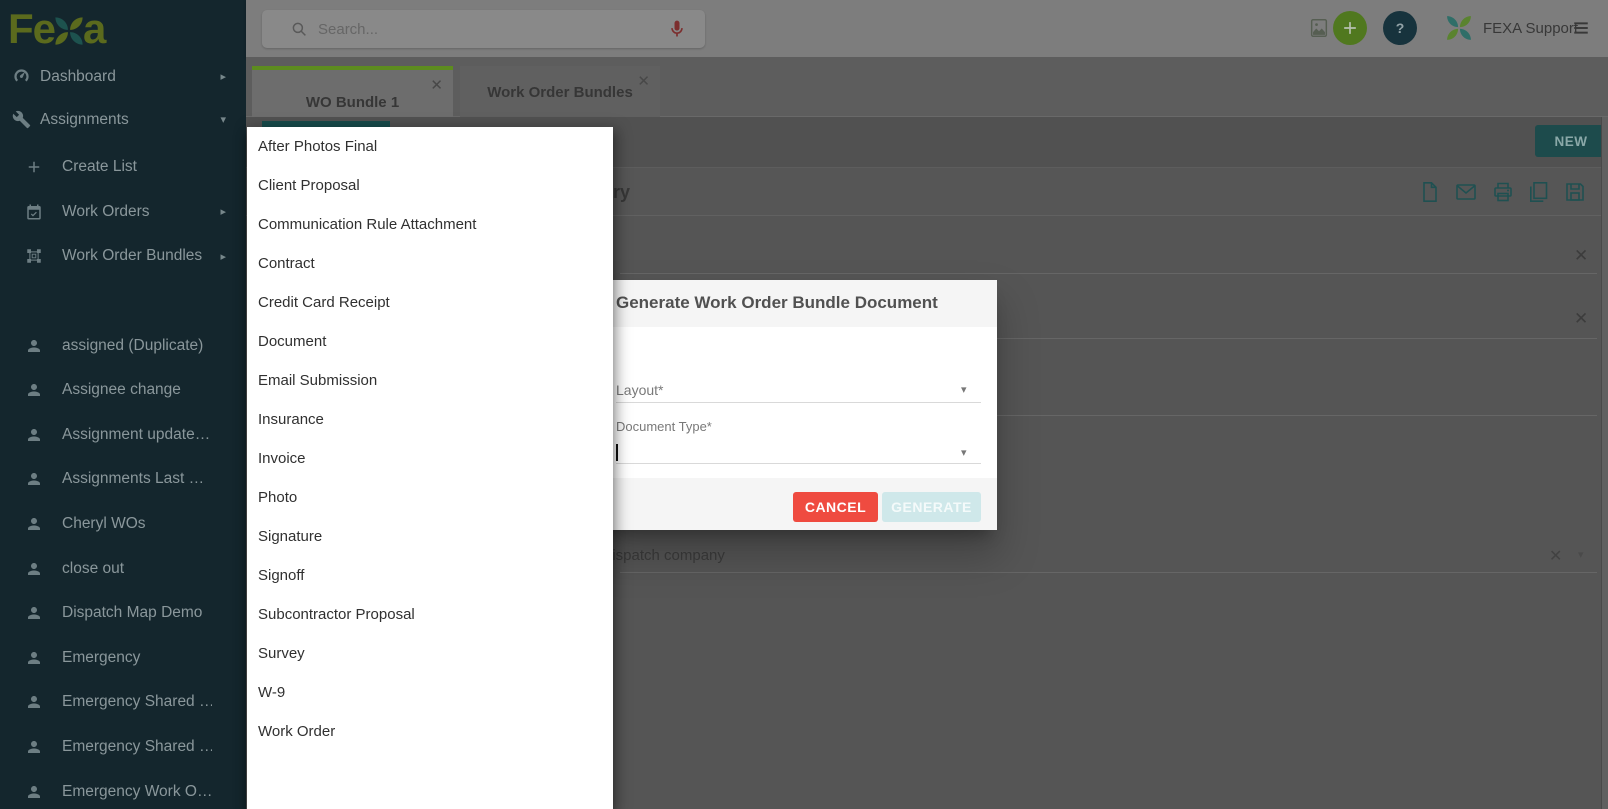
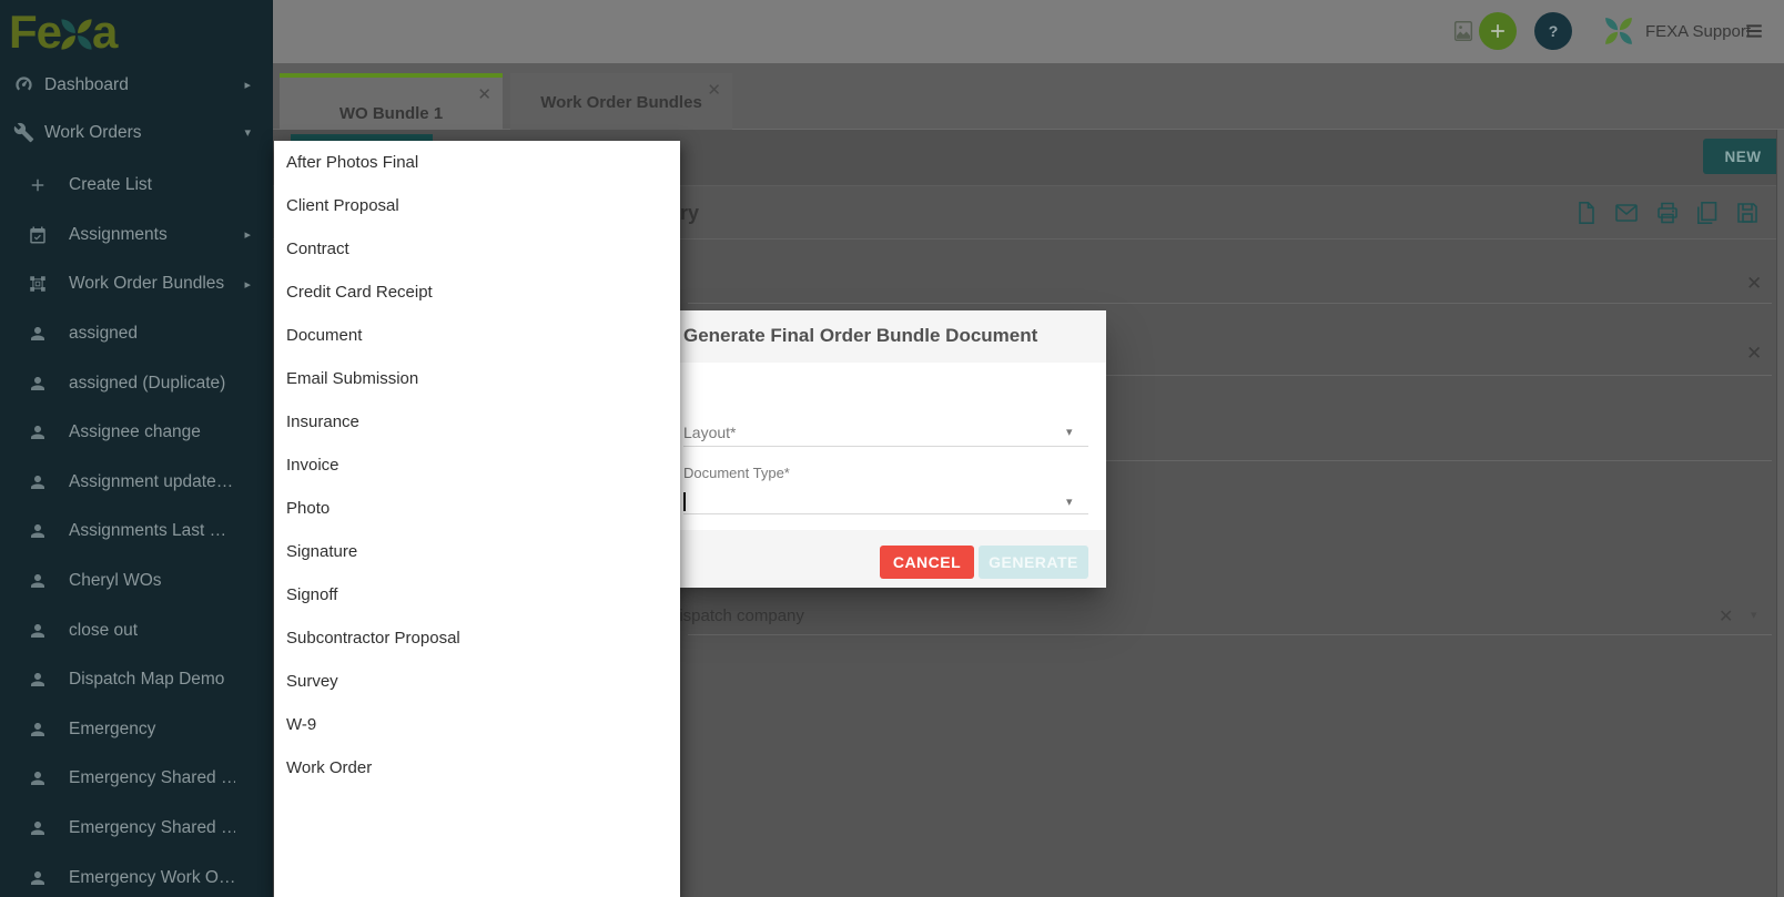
  Fe
  a
  Dashboard
  ▸
- Assignments
+ Work Orders
  ▾
  Create List
- Work Orders
+ Assignments
  ▸
  Work Order Bundles
  ▸
+ assigned
  assigned (Duplicate)
  Assignee change
  Assignment update…
  Assignments Last …
  Cheryl WOs
  close out
  Dispatch Map Demo
  Emergency
  Emergency Shared …
  Emergency Shared …
  Emergency Work O…
- Search...
  ?
  FEXA Suppor
  ✕
  WO Bundle 1
  ✕
  Work Order Bundles
  NEW
  ✕
  ✕
  ispatch company
- Generate Work Order Bundle Document
+ Generate Final Order Bundle Document
  Layout*
  ▾
  Document Type*
  ▾
  CANCEL
  GENERATE
  After Photos Final
  Client Proposal
- Communication Rule Attachment
  Contract
  Credit Card Receipt
  Document
  Email Submission
  Insurance
  Invoice
  Photo
  Signature
  Signoff
  Subcontractor Proposal
  Survey
  W-9
  Work Order
